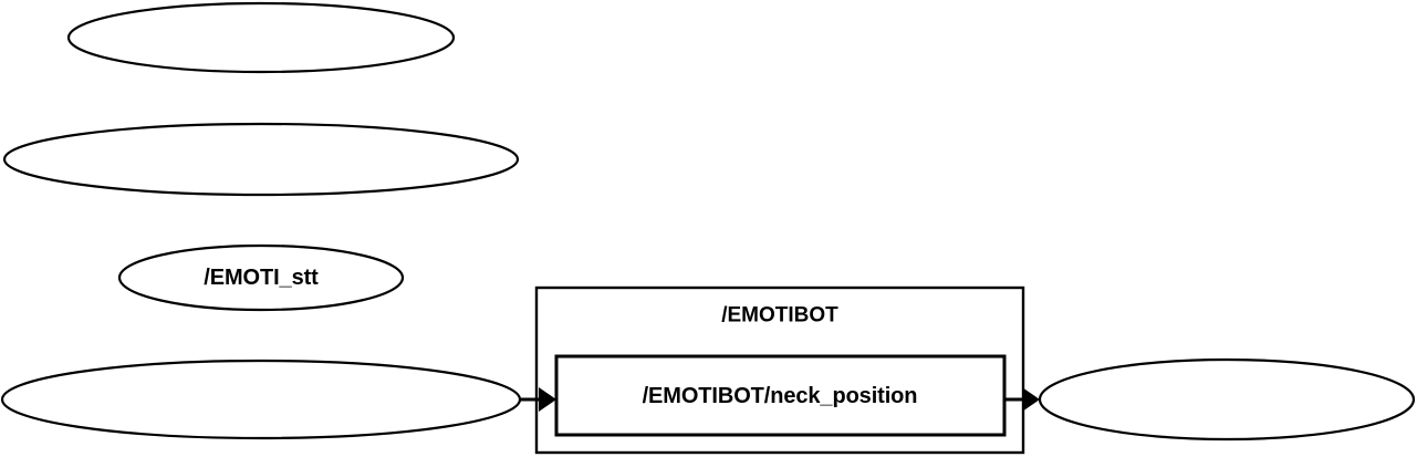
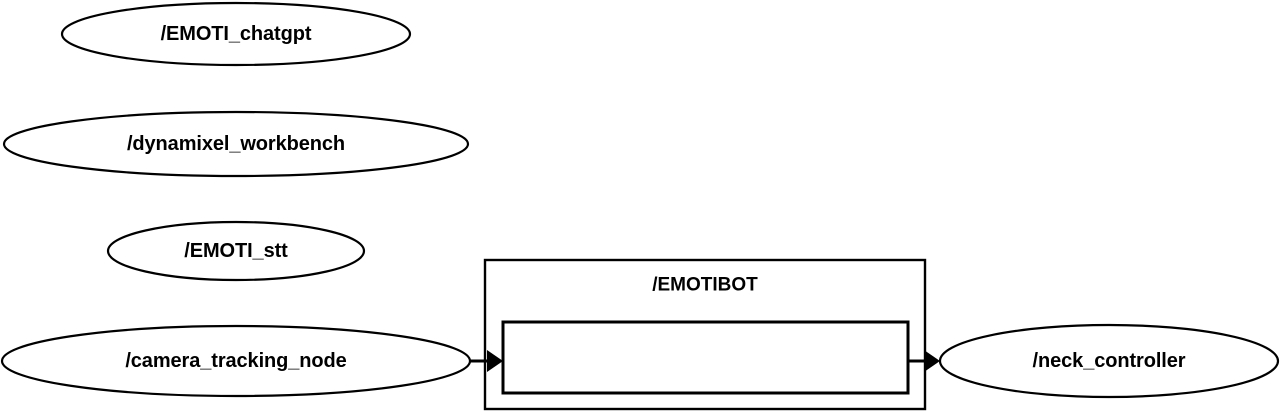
+ /EMOTI_chatgpt
+ /dynamixel_workbench
  /EMOTI_stt
+ /camera_tracking_node
+ /neck_controller
  /EMOTIBOT
- /EMOTIBOT/neck_position
